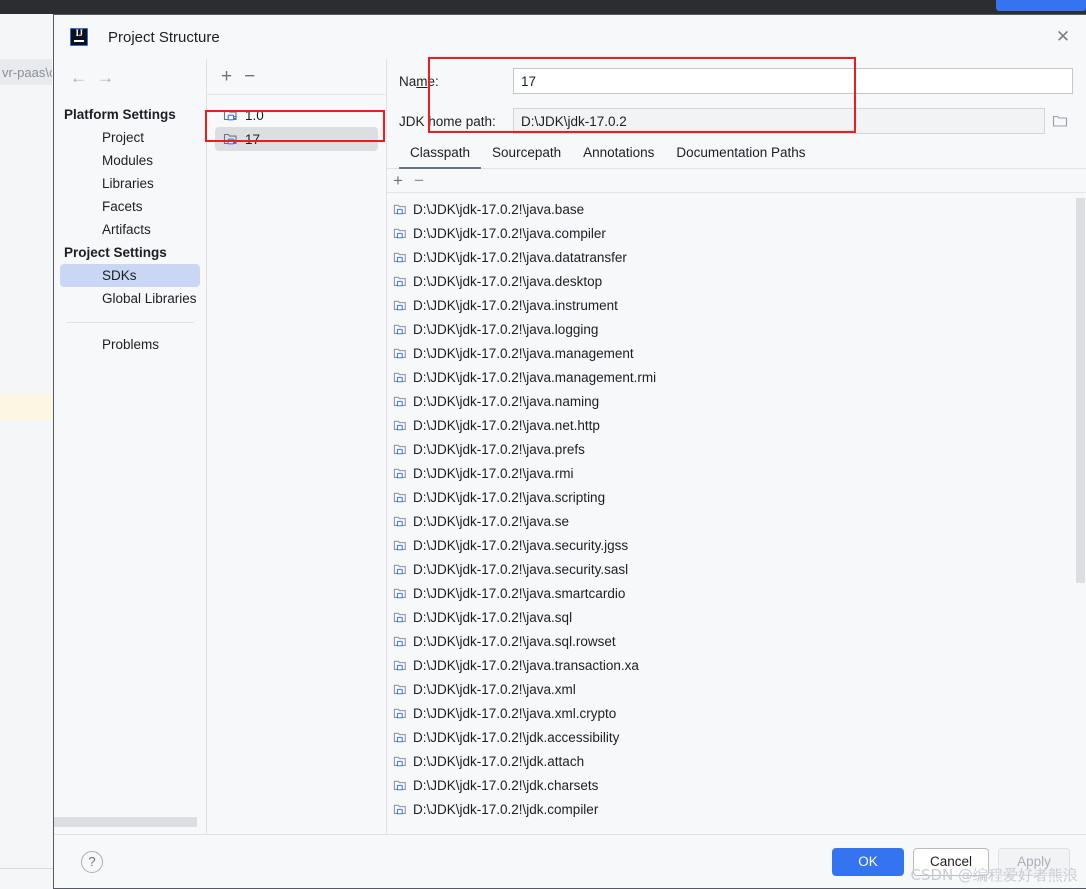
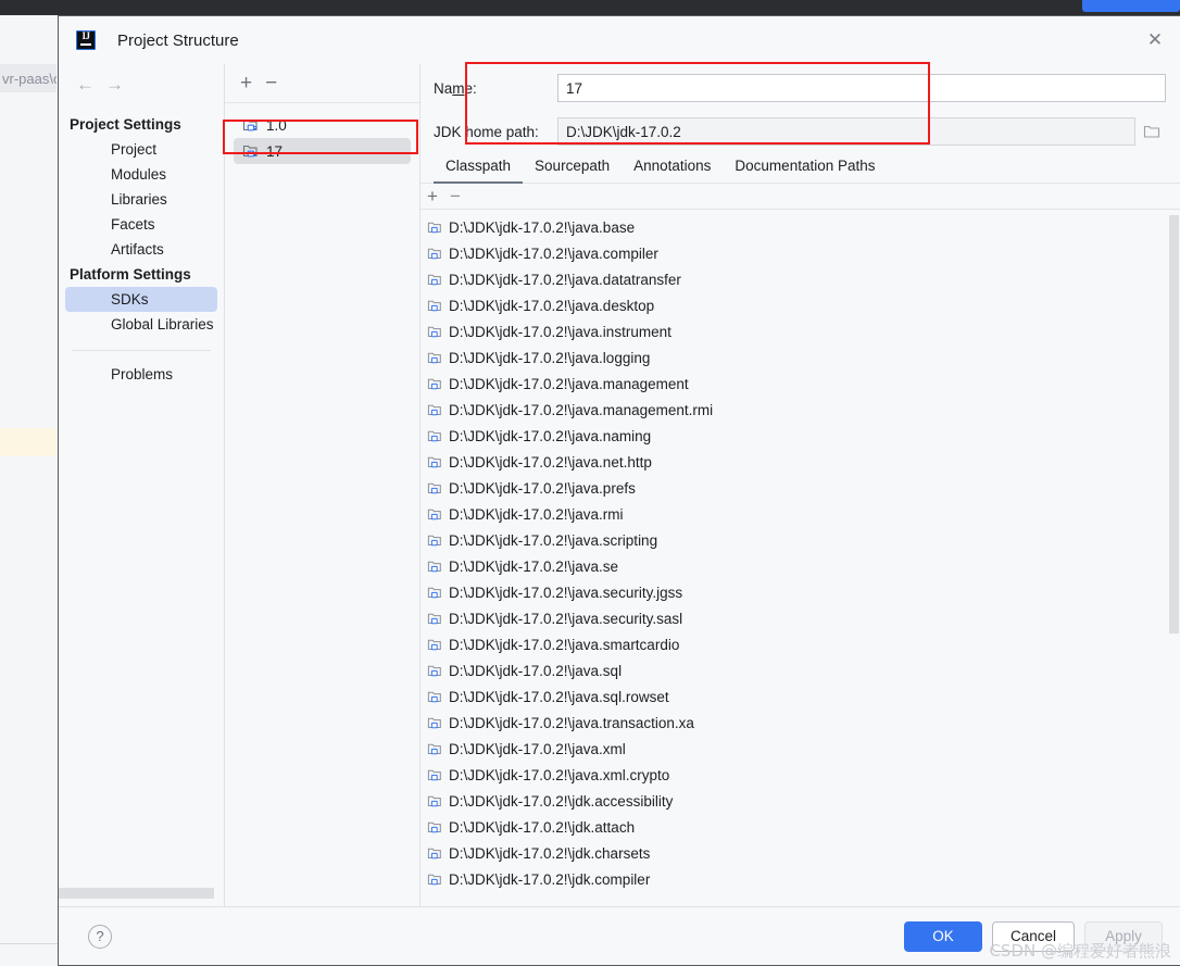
  vr-paas\
  Project Structure
  ✕
  ←
  →
- Platform Settings
+ Project Settings
  Project
  Modules
  Libraries
  Facets
  Artifacts
- Project Settings
+ Platform Settings
  SDKs
  Global Libraries
  Problems
  +
  −
  1.0
  17
  Name:
  17
  JDK home path:
  D:\JDK\jdk-17.0.2
  Classpath
  Sourcepath
  Annotations
  Documentation Paths
  +
  −
  D:\JDK\jdk-17.0.2!\java.base
  D:\JDK\jdk-17.0.2!\java.compiler
  D:\JDK\jdk-17.0.2!\java.datatransfer
  D:\JDK\jdk-17.0.2!\java.desktop
  D:\JDK\jdk-17.0.2!\java.instrument
  D:\JDK\jdk-17.0.2!\java.logging
  D:\JDK\jdk-17.0.2!\java.management
  D:\JDK\jdk-17.0.2!\java.management.rmi
  D:\JDK\jdk-17.0.2!\java.naming
  D:\JDK\jdk-17.0.2!\java.net.http
  D:\JDK\jdk-17.0.2!\java.prefs
  D:\JDK\jdk-17.0.2!\java.rmi
  D:\JDK\jdk-17.0.2!\java.scripting
  D:\JDK\jdk-17.0.2!\java.se
  D:\JDK\jdk-17.0.2!\java.security.jgss
  D:\JDK\jdk-17.0.2!\java.security.sasl
  D:\JDK\jdk-17.0.2!\java.smartcardio
  D:\JDK\jdk-17.0.2!\java.sql
  D:\JDK\jdk-17.0.2!\java.sql.rowset
  D:\JDK\jdk-17.0.2!\java.transaction.xa
  D:\JDK\jdk-17.0.2!\java.xml
  D:\JDK\jdk-17.0.2!\java.xml.crypto
  D:\JDK\jdk-17.0.2!\jdk.accessibility
  D:\JDK\jdk-17.0.2!\jdk.attach
  D:\JDK\jdk-17.0.2!\jdk.charsets
  D:\JDK\jdk-17.0.2!\jdk.compiler
  ?
  OK
  Cancel
  Apply
  CSDN @编程爱好者熊浪
